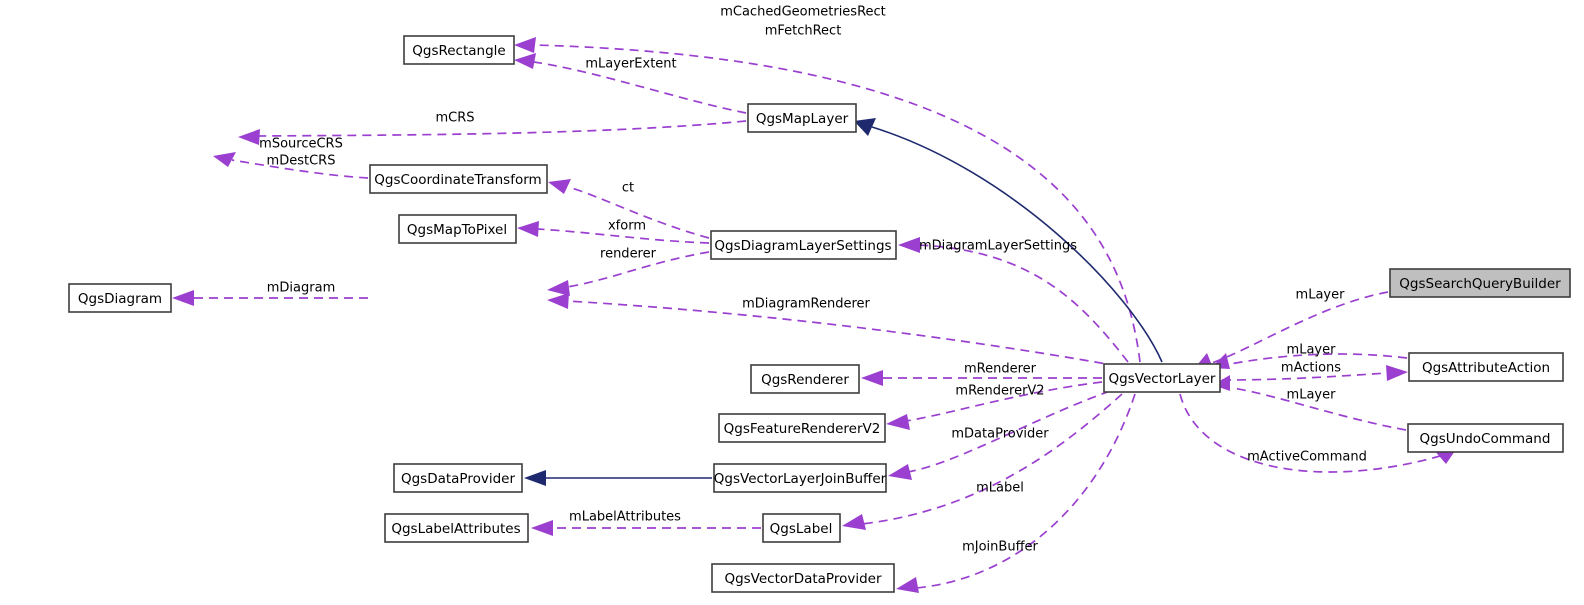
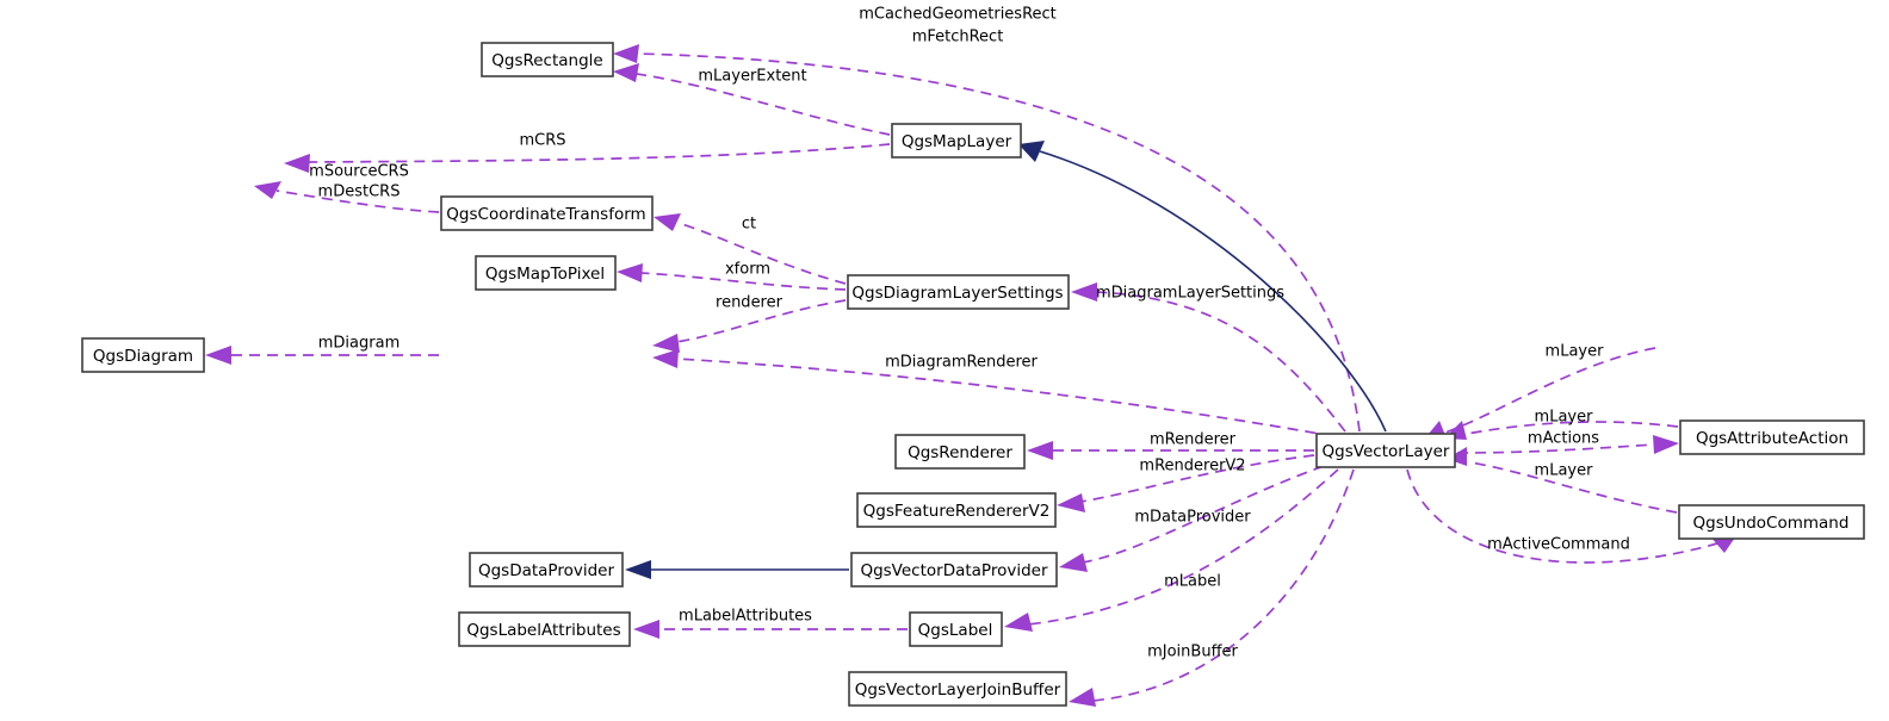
  QgsRectangle
  QgsMapLayer
  QgsCoordinateTransform
  QgsMapToPixel
  QgsDiagramLayerSettings
  QgsDiagram
- QgsSearchQueryBuilder
  QgsRenderer
  QgsVectorLayer
  QgsAttributeAction
  QgsFeatureRendererV2
  QgsUndoCommand
  QgsDataProvider
- QgsVectorLayerJoinBuffer
+ QgsVectorDataProvider
  QgsLabelAttributes
  QgsLabel
- QgsVectorDataProvider
+ QgsVectorLayerJoinBuffer
  mCachedGeometriesRect
  mFetchRect
  mLayerExtent
  mCRS
  mSourceCRS
  mDestCRS
  ct
  xform
  renderer
  mDiagram
  mDiagramLayerSettings
  mDiagramRenderer
  mLayer
  mRenderer
  mLayer
  mActions
  mRendererV2
  mLayer
  mDataProvider
  mActiveCommand
  mLabel
  mLabelAttributes
  mJoinBuffer
